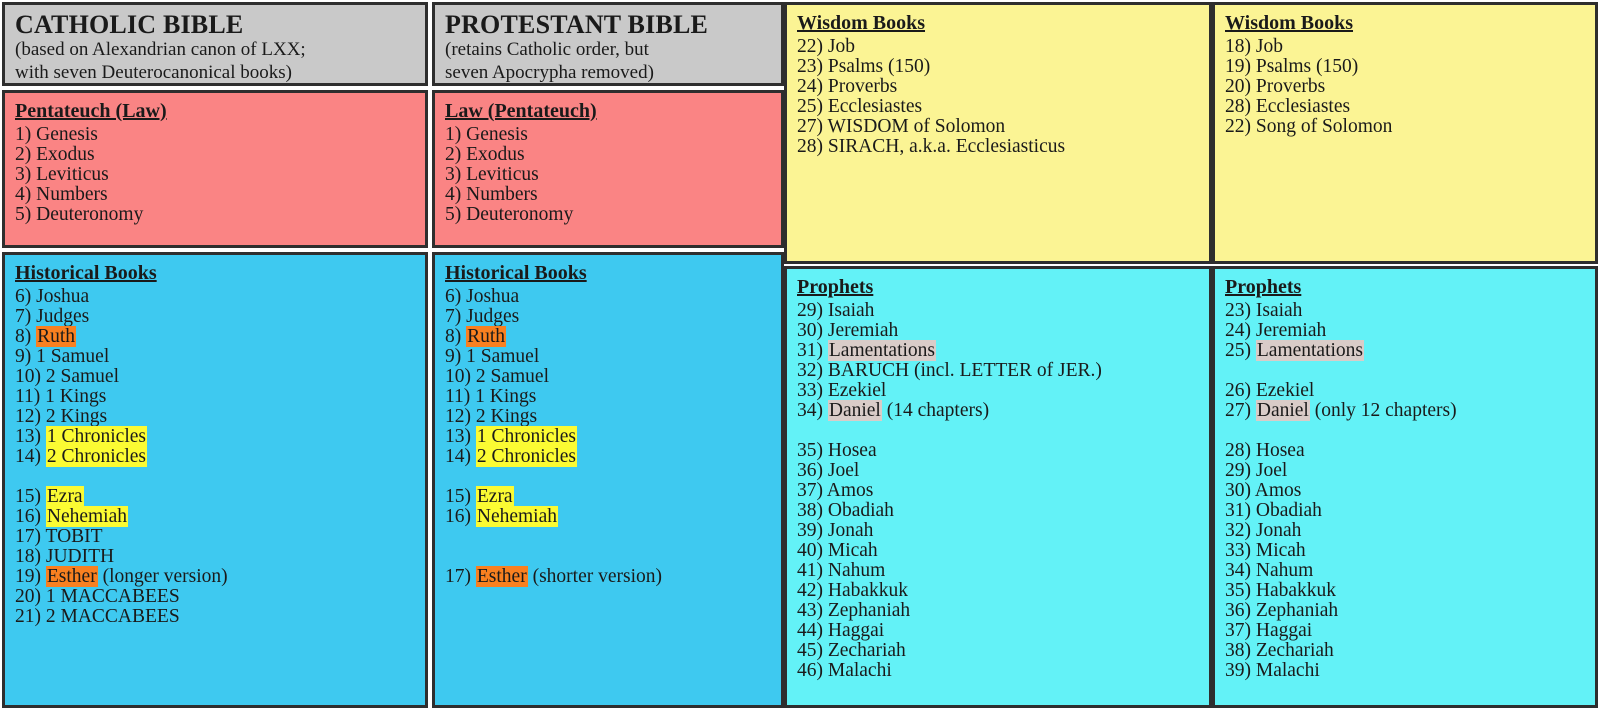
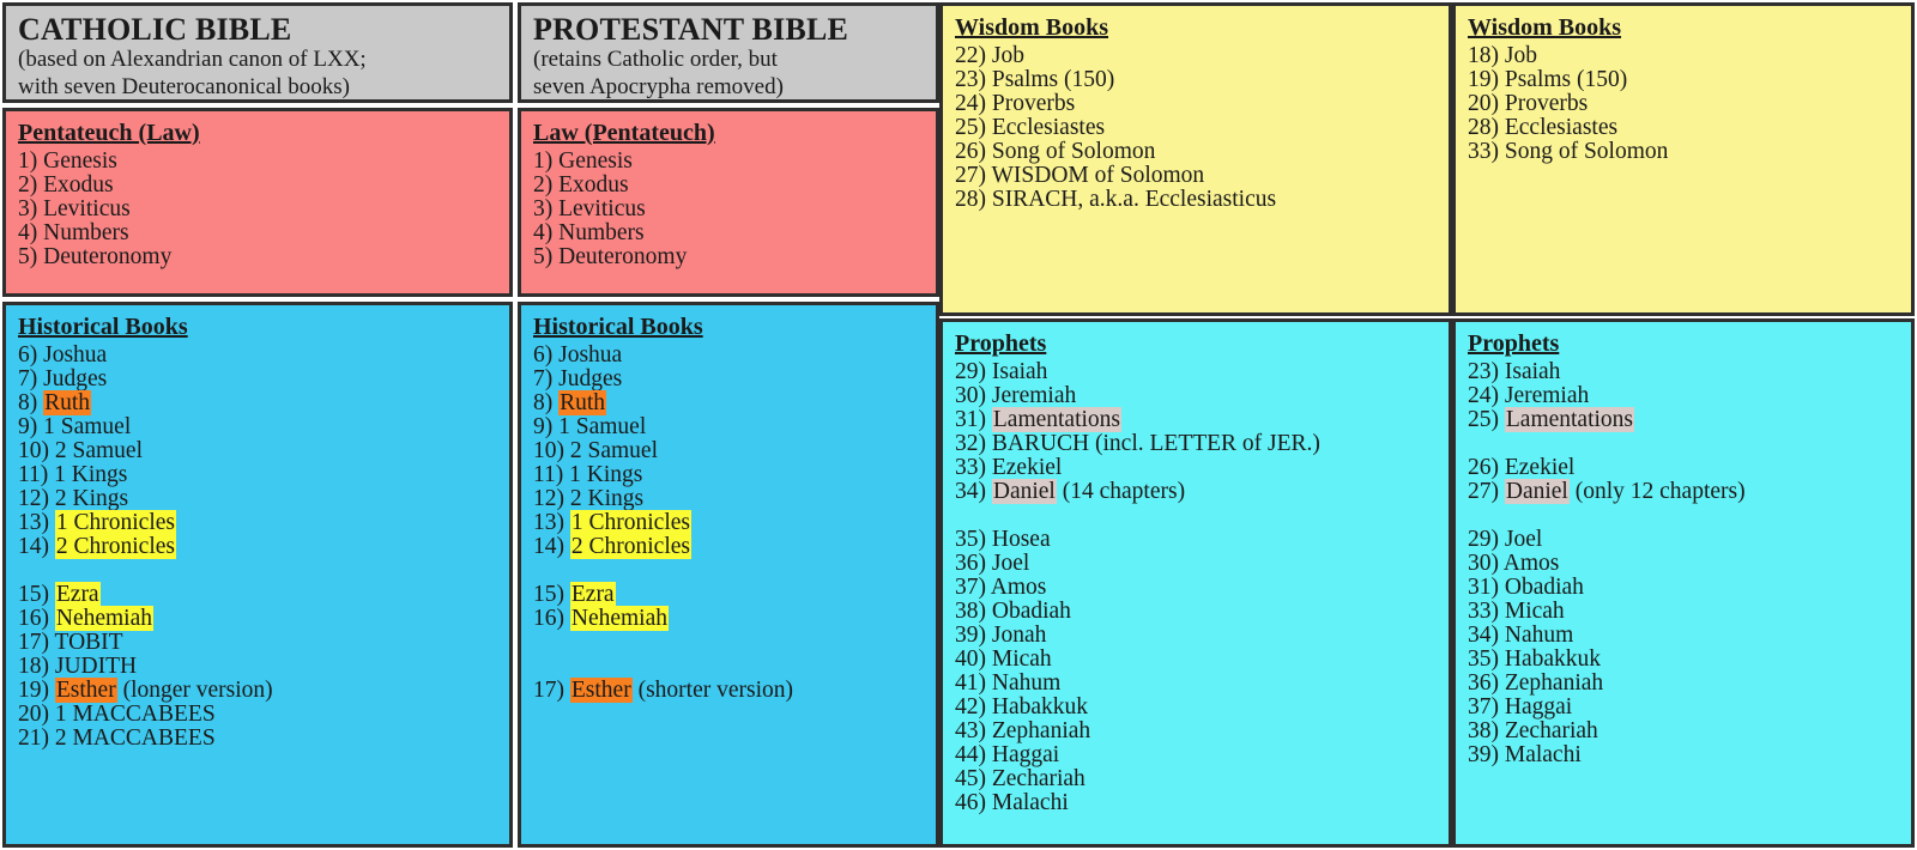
  CATHOLIC BIBLE
  (based on Alexandrian canon of LXX;
  with seven Deuterocanonical books)
  Pentateuch (Law)
  1) Genesis
  2) Exodus
  3) Leviticus
  4) Numbers
  5) Deuteronomy
  Historical Books
  6) Joshua
  7) Judges
  8) Ruth
  9) 1 Samuel
  10) 2 Samuel
  11) 1 Kings
  12) 2 Kings
  13) 1 Chronicles
  14) 2 Chronicles
  15) Ezra
  16) Nehemiah
  17) TOBIT
  18) JUDITH
  19) Esther (longer version)
  20) 1 MACCABEES
  21) 2 MACCABEES
  PROTESTANT BIBLE
  (retains Catholic order, but
  seven Apocrypha removed)
  Law (Pentateuch)
  1) Genesis
  2) Exodus
  3) Leviticus
  4) Numbers
  5) Deuteronomy
  Historical Books
  6) Joshua
  7) Judges
  8) Ruth
  9) 1 Samuel
  10) 2 Samuel
  11) 1 Kings
  12) 2 Kings
  13) 1 Chronicles
  14) 2 Chronicles
  15) Ezra
  16) Nehemiah
  17) Esther (shorter version)
  Wisdom Books
  22) Job
  23) Psalms (150)
  24) Proverbs
  25) Ecclesiastes
+ 26) Song of Solomon
  27) WISDOM of Solomon
  28) SIRACH, a.k.a. Ecclesiasticus
  Prophets
  29) Isaiah
  30) Jeremiah
  31) Lamentations
  32) BARUCH (incl. LETTER of JER.)
  33) Ezekiel
  34) Daniel (14 chapters)
  35) Hosea
  36) Joel
  37) Amos
  38) Obadiah
  39) Jonah
  40) Micah
  41) Nahum
  42) Habakkuk
  43) Zephaniah
  44) Haggai
  45) Zechariah
  46) Malachi
  Wisdom Books
  18) Job
  19) Psalms (150)
  20) Proverbs
  28) Ecclesiastes
- 22) Song of Solomon
+ 33) Song of Solomon
  Prophets
  23) Isaiah
  24) Jeremiah
  25) Lamentations
  26) Ezekiel
  27) Daniel (only 12 chapters)
- 28) Hosea
  29) Joel
  30) Amos
  31) Obadiah
- 32) Jonah
  33) Micah
  34) Nahum
  35) Habakkuk
  36) Zephaniah
  37) Haggai
  38) Zechariah
  39) Malachi
